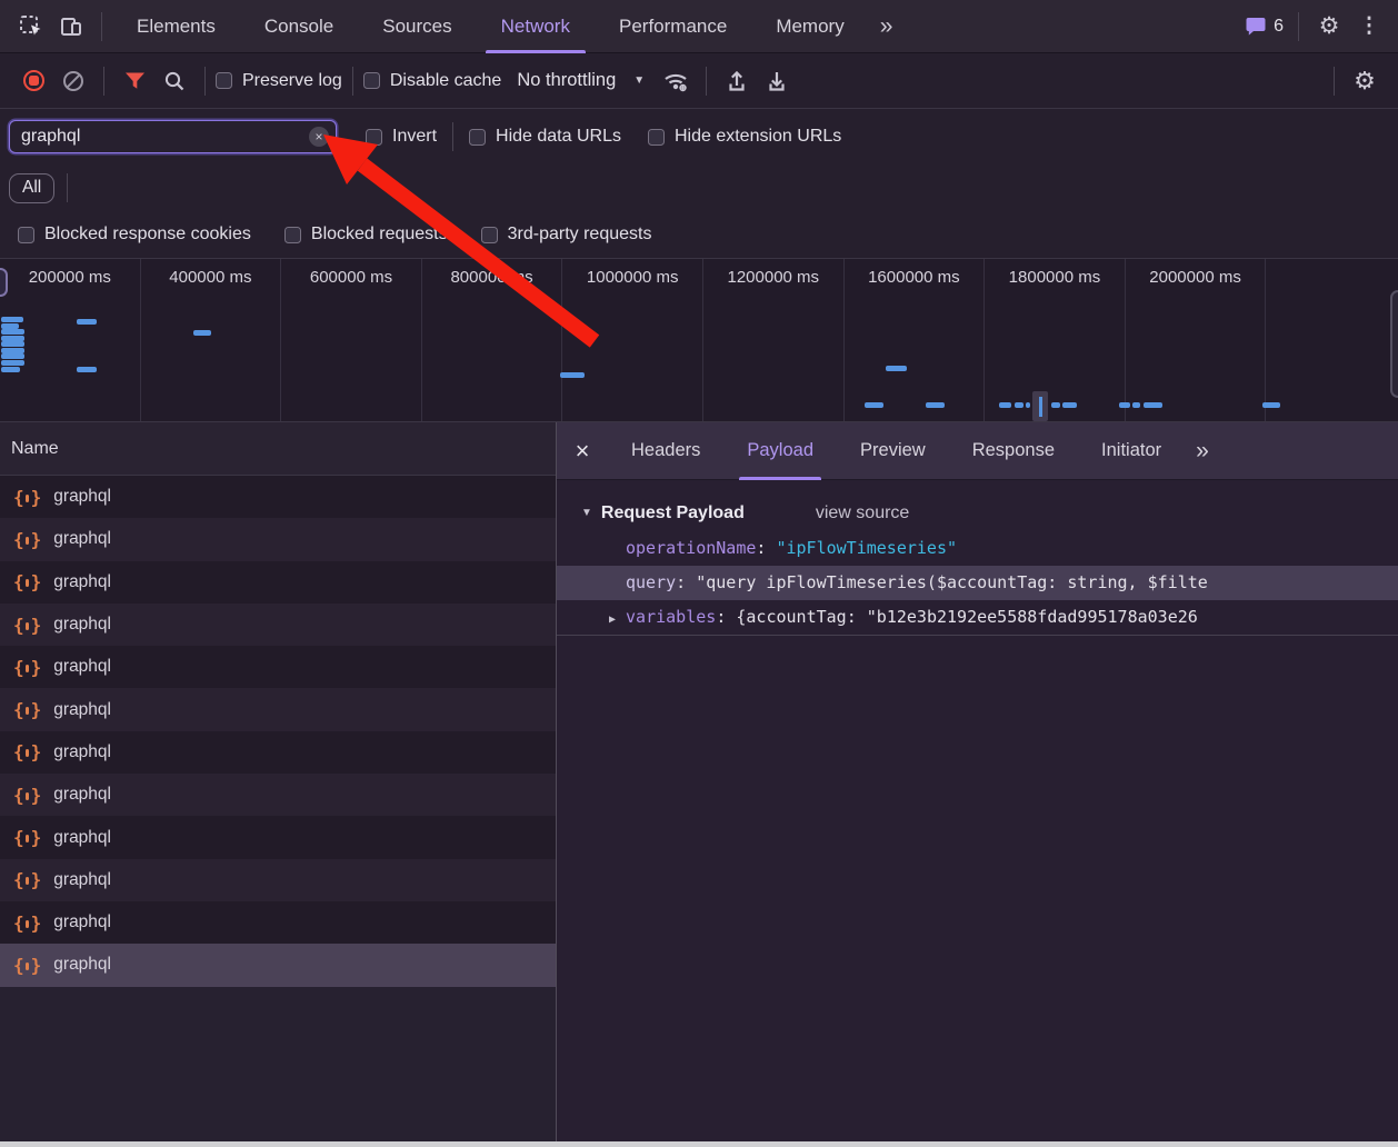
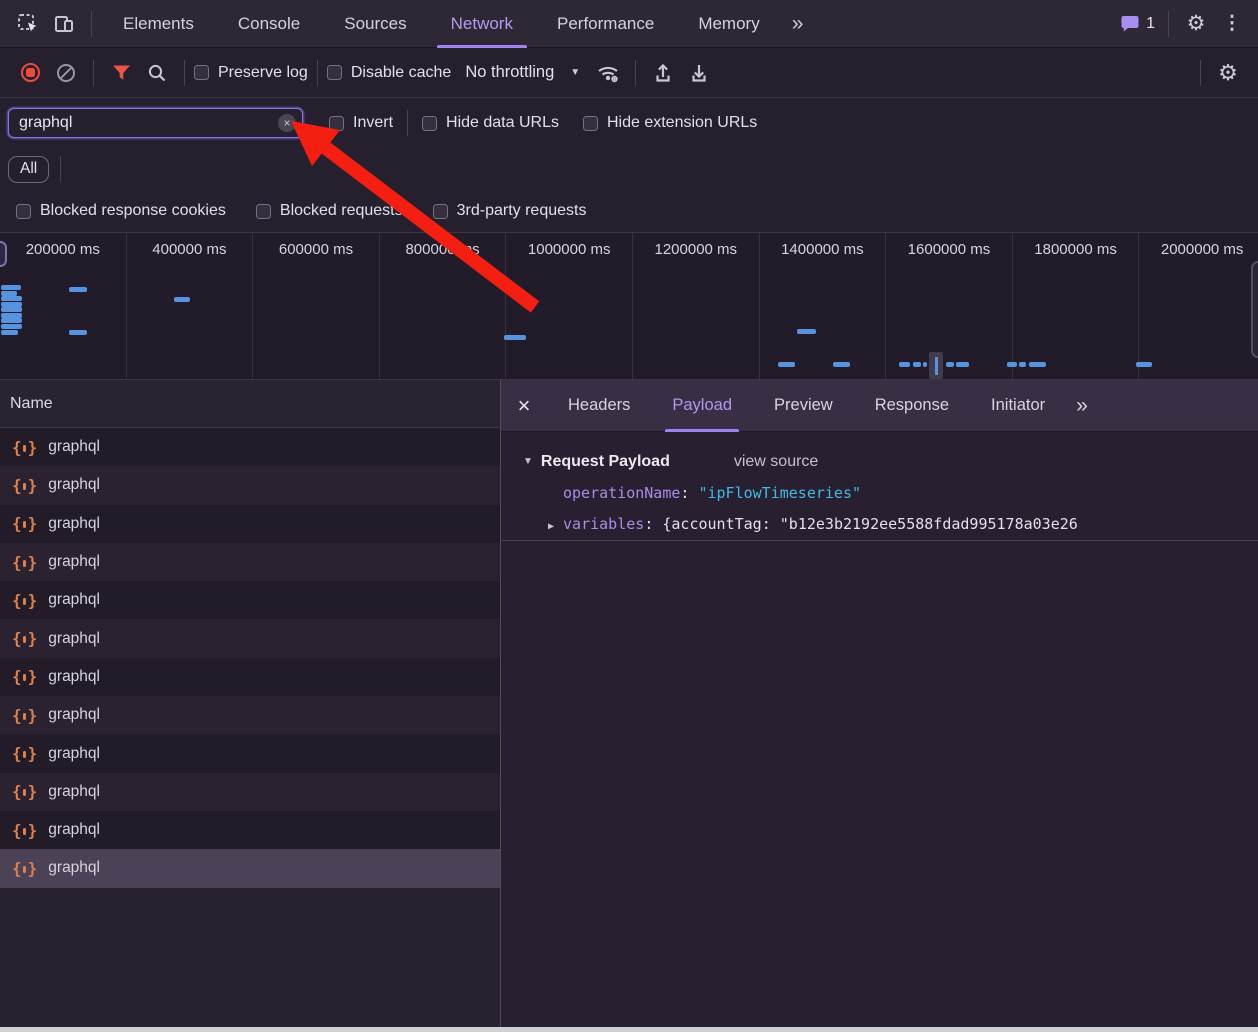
  Elements
  Console
  Sources
  Network
  Performance
  Memory
  »
- 6
+ 1
  ⚙
  ⋮
  Preserve log
  Disable cache
  No throttling
  ▼
  ⚙
  graphql
  ×
  Invert
  Hide data URLs
  Hide extension URLs
  All
  Blocked response cookies
  Blocked request
  3rd-party requests
  200000 ms
  400000 ms
  600000 ms
  80000s
  1000000 ms
  1200000 ms
+ 1400000 ms
  1600000 ms
  1800000 ms
  2000000 ms
  Name
  { }
  graphql
  { }
  graphql
  { }
  graphql
  { }
  graphql
  { }
  graphql
  { }
  graphql
  { }
  graphql
  { }
  graphql
  { }
  graphql
  { }
  graphql
  { }
  graphql
  { }
  graphql
  ×
  Headers
  Payload
  Preview
  Response
  Initiator
  »
  ▼
  Request Payload
  view source
  operationName: "ipFlowTimeseries"
- query: "query ipFlowTimeseries($accountTag: string, $filte
  ▶ variables: {accountTag: "b12e3b2192ee5588fdad995178a03e26
